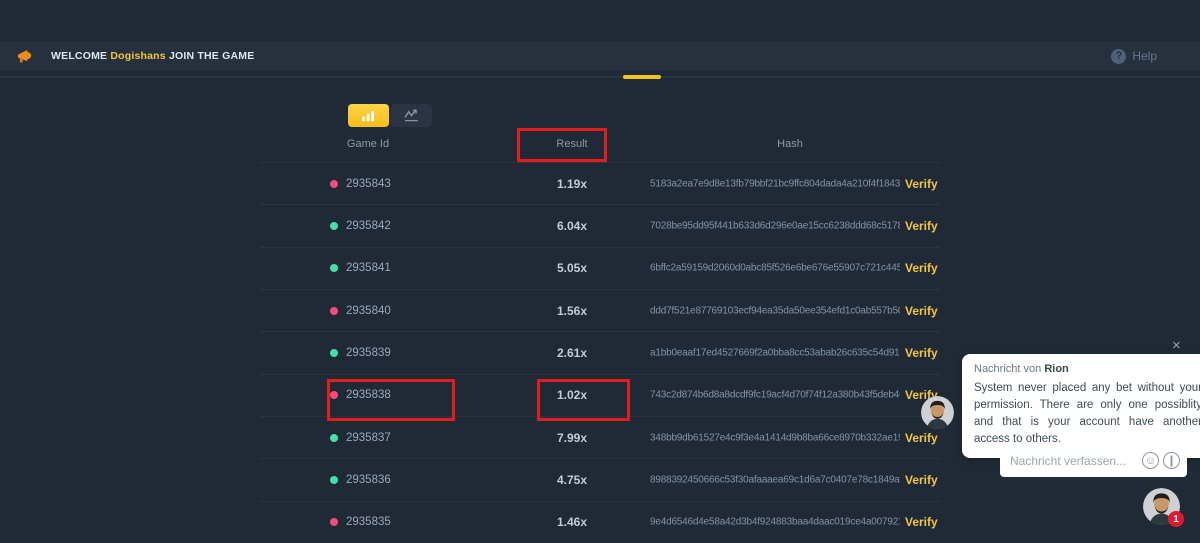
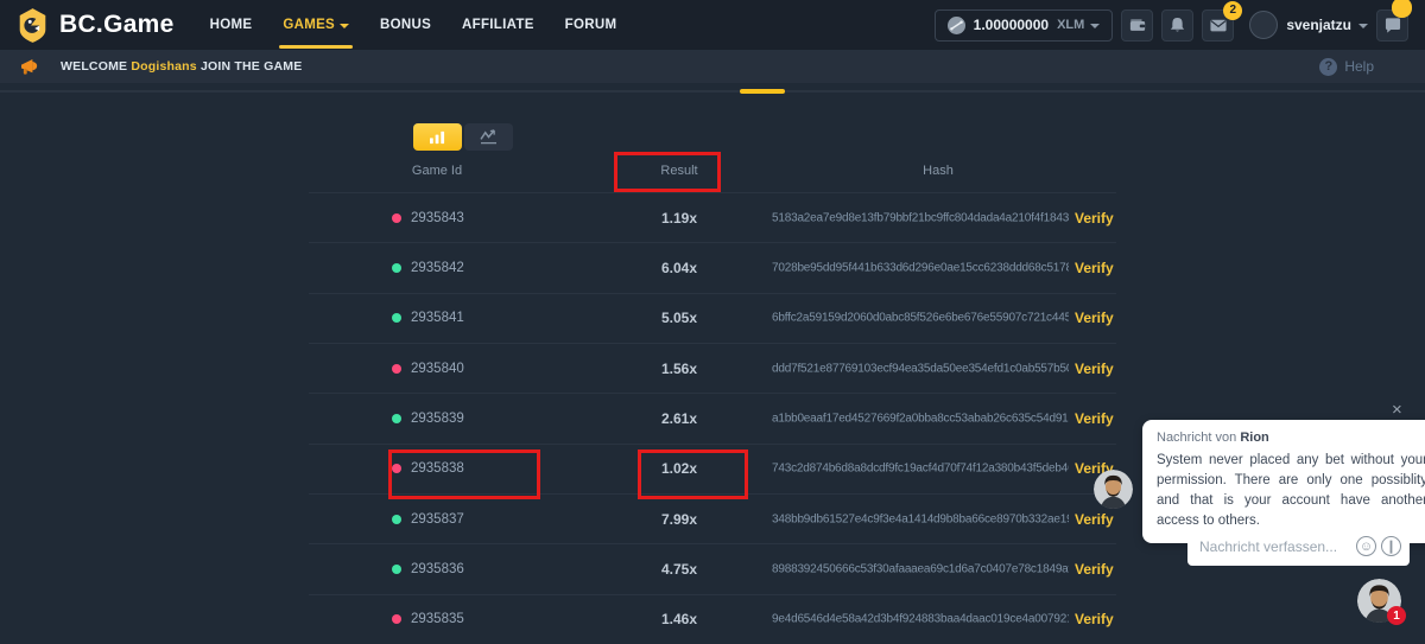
+ BC.Game
+ HOME
+ GAMES
+ BONUS
+ AFFILIATE
+ FORUM
+ 1.00000000
+ XLM
+ 2
+ svenjatzu
  WELCOME Dogishans JOIN THE GAME
  ?
  Help
  Game Id
  Result
  Hash
  2935843
  1.19x
  5183a2ea7e9d8e13fb79bbf21bc9ffc804dada4a210f4f1843
  Verify
  2935842
  6.04x
  7028be95dd95f441b633d6d296e0ae15cc6238ddd68c517
  Verify
  2935841
  5.05x
  6bffc2a59159d2060d0abc85f526e6be676e55907c721c445
  Verify
  2935840
  1.56x
  ddd7f521e87769103ecf94ea35da50ee354efd1c0ab557b5
  Verify
  2935839
  2.61x
  a1bb0eaaf17ed4527669f2a0bba8cc53abab26c635c54d91
  Verify
  2935838
  1.02x
  743c2d874b6d8a8dcdf9fc19acf4d70f74f12a380b43f5deb4
  Verify
  2935837
  7.99x
  348bb9db61527e4c9f3e4a1414d9b8ba66ce8970b332ae1
  Verify
  2935836
  4.75x
  8988392450666c53f30afaaaea69c1d6a7c0407e78c1849a
  Verify
  2935835
  1.46x
  9e4d6546d4e58a42d3b4f924883baa4daac019ce4a00792
  Verify
  ×
  Nachricht von Rion
  System never placed any bet without you permission. There are only one possiblity and that is your account have anothe access to others.
  Nachricht verfassen...
  ☺
  ❙
  1
